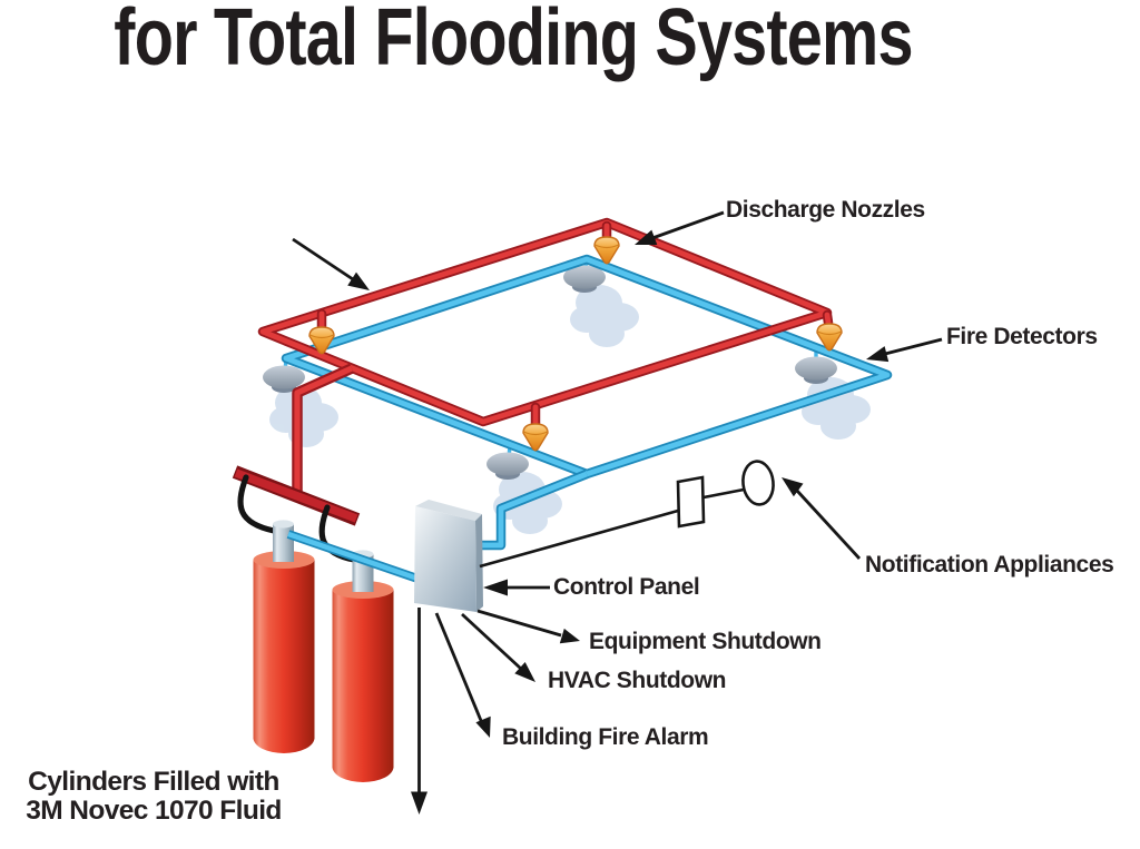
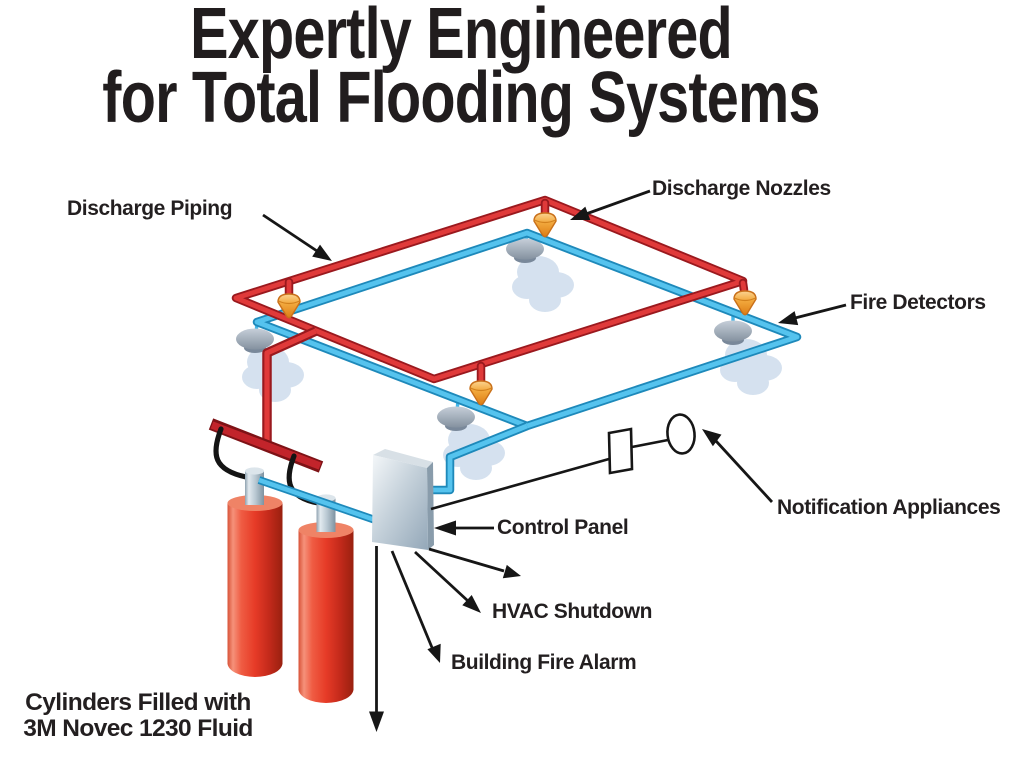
+ Expertly Engineered
  for Total Flooding Systems
+ Discharge Piping
  Discharge Nozzles
  Fire Detectors
  Notification Appliances
  Control Panel
- Equipment Shutdown
  HVAC Shutdown
  Building Fire Alarm
  Cylinders Filled with
- 3M Novec 1070 Fluid
+ 3M Novec 1230 Fluid
